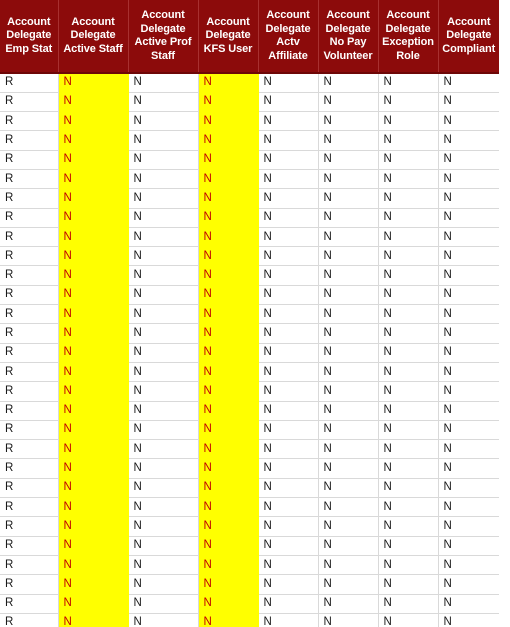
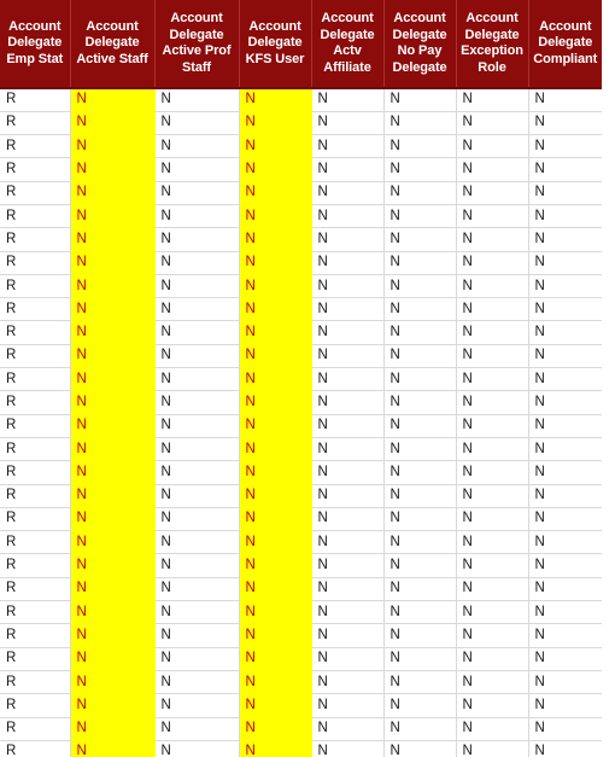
- Account Delegate Emp Stat	Account Delegate Active Staff	Account Delegate Active Prof Staff	Account Delegate KFS User	Account Delegate Actv Affiliate	Account Delegate No Pay Volunteer	Account Delegate Exception Role	Account Delegate Compliant
+ Account Delegate Emp Stat	Account Delegate Active Staff	Account Delegate Active Prof Staff	Account Delegate KFS User	Account Delegate Actv Affiliate	Account Delegate No Pay Delegate	Account Delegate Exception Role	Account Delegate Compliant
  R	N	N	N	N	N	N	N
  R	N	N	N	N	N	N	N
  R	N	N	N	N	N	N	N
  R	N	N	N	N	N	N	N
  R	N	N	N	N	N	N	N
  R	N	N	N	N	N	N	N
  R	N	N	N	N	N	N	N
  R	N	N	N	N	N	N	N
  R	N	N	N	N	N	N	N
  R	N	N	N	N	N	N	N
  R	N	N	N	N	N	N	N
  R	N	N	N	N	N	N	N
  R	N	N	N	N	N	N	N
  R	N	N	N	N	N	N	N
  R	N	N	N	N	N	N	N
  R	N	N	N	N	N	N	N
  R	N	N	N	N	N	N	N
  R	N	N	N	N	N	N	N
  R	N	N	N	N	N	N	N
  R	N	N	N	N	N	N	N
  R	N	N	N	N	N	N	N
  R	N	N	N	N	N	N	N
  R	N	N	N	N	N	N	N
  R	N	N	N	N	N	N	N
  R	N	N	N	N	N	N	N
  R	N	N	N	N	N	N	N
  R	N	N	N	N	N	N	N
  R	N	N	N	N	N	N	N
  R	N	N	N	N	N	N	N
